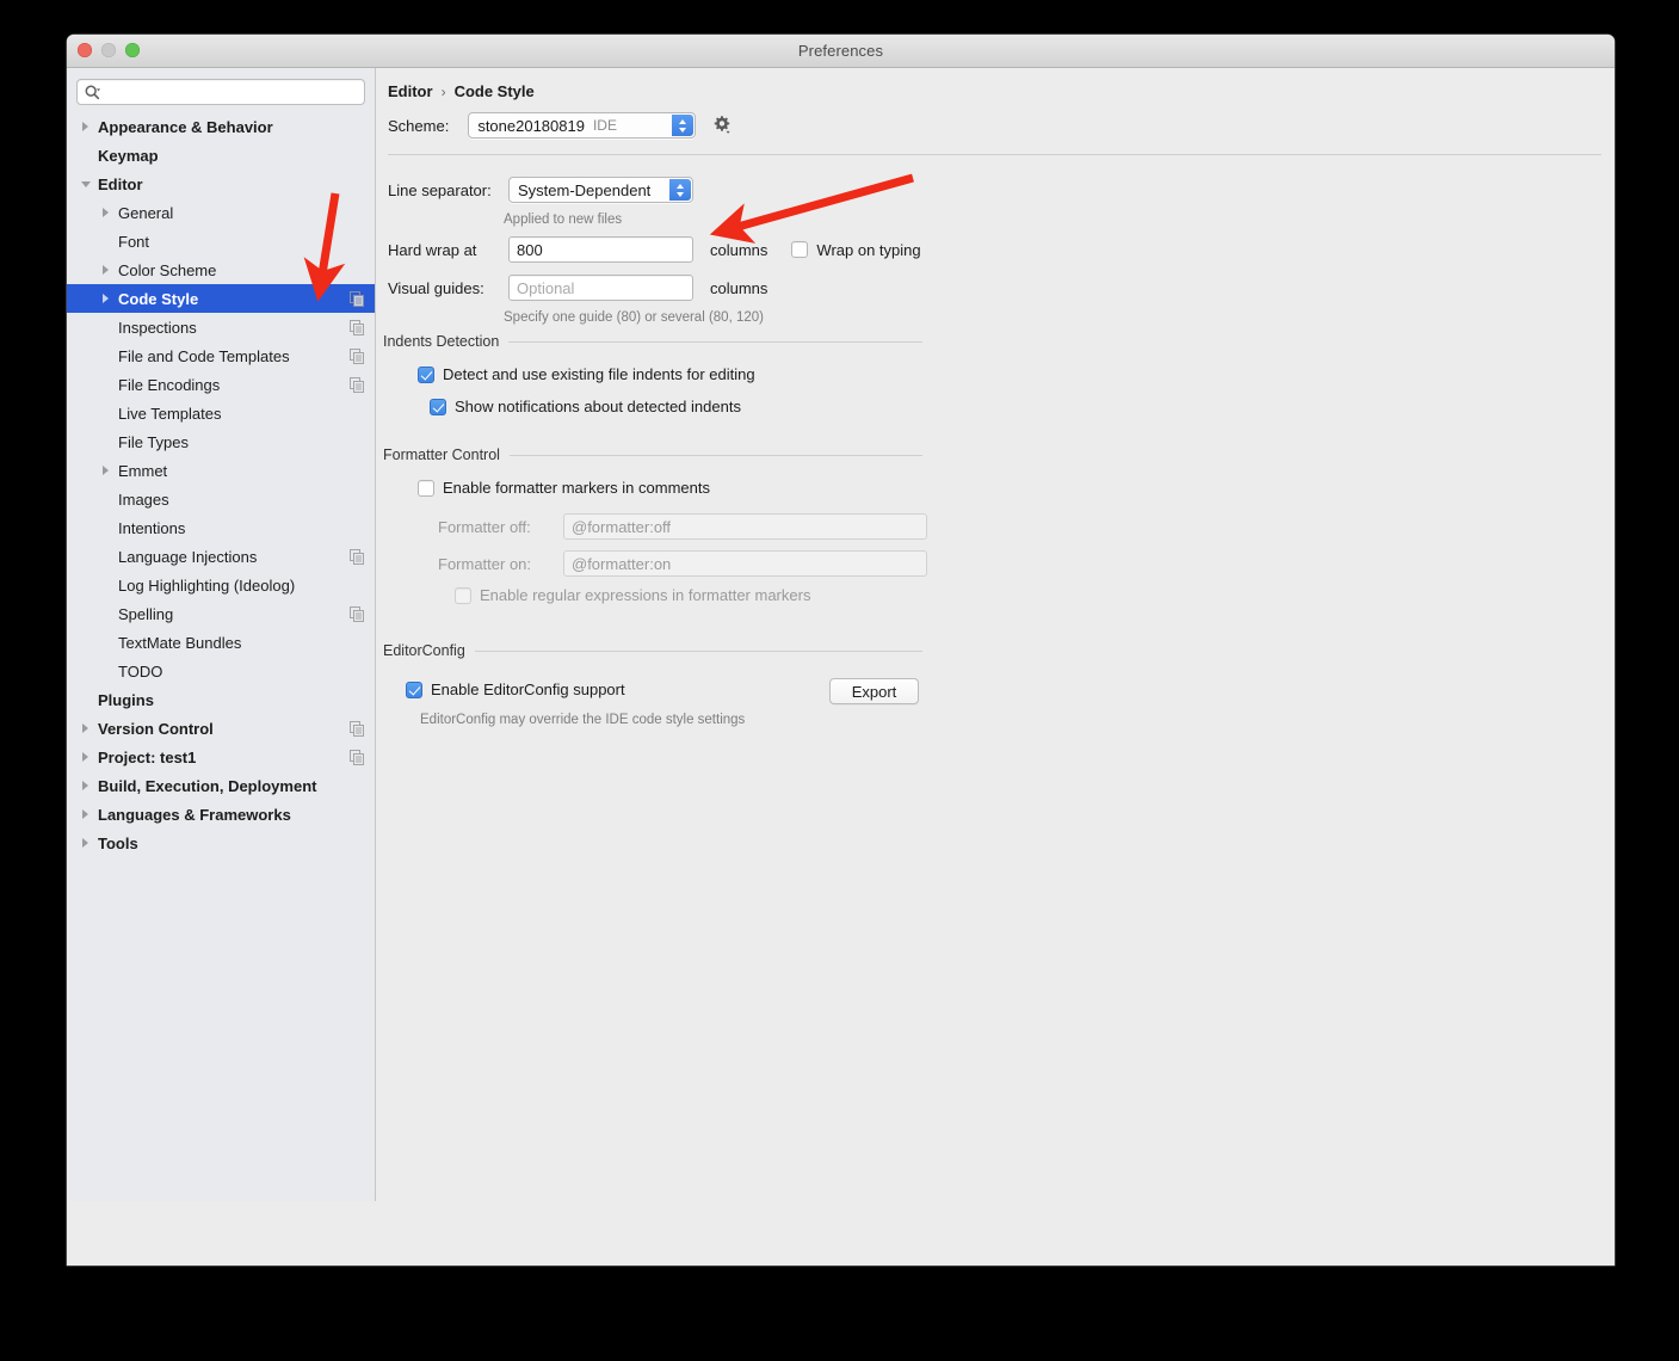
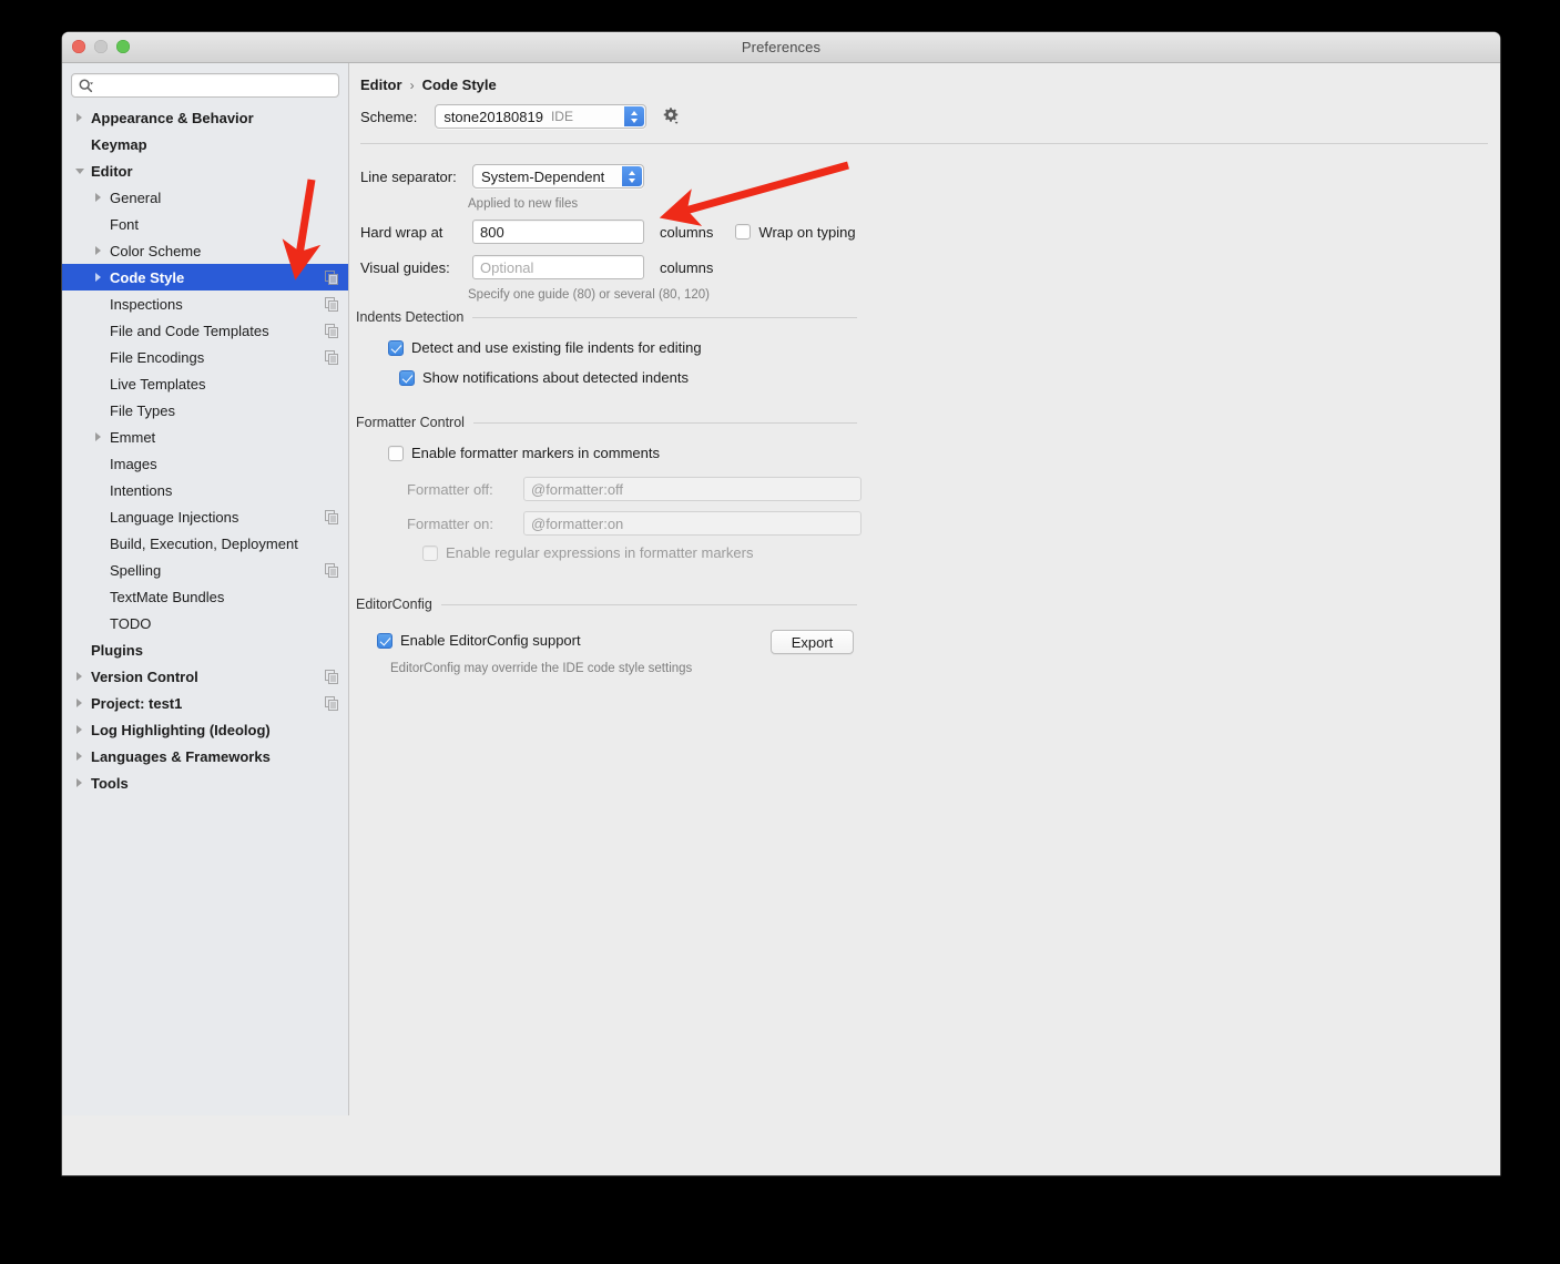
  Preferences
  Appearance & Behavior
  Keymap
  Editor
  General
  Font
  Color Scheme
  Code Style
  Inspections
  File and Code Templates
  File Encodings
  Live Templates
  File Types
  Emmet
  Images
  Intentions
  Language Injections
- Log Highlighting (Ideolog)
+ Build, Execution, Deployment
  Spelling
  TextMate Bundles
  TODO
  Plugins
  Version Control
  Project: test1
- Build, Execution, Deployment
+ Log Highlighting (Ideolog)
  Languages & Frameworks
  Tools
  Editor
  ›
  Code Style
  Scheme:
  stone20180819
  IDE
  Line separator:
  System-Dependent
  Applied to new files
  Hard wrap at
  800
  columns
  Wrap on typing
  Visual guides:
  Optional
  columns
  Specify one guide (80) or several (80, 120)
  Indents Detection
  Detect and use existing file indents for editing
  Show notifications about detected indents
  Formatter Control
  Enable formatter markers in comments
  Formatter off:
  @formatter:off
  Formatter on:
  @formatter:on
  Enable regular expressions in formatter markers
  EditorConfig
  Enable EditorConfig support
  Export
  EditorConfig may override the IDE code style settings
